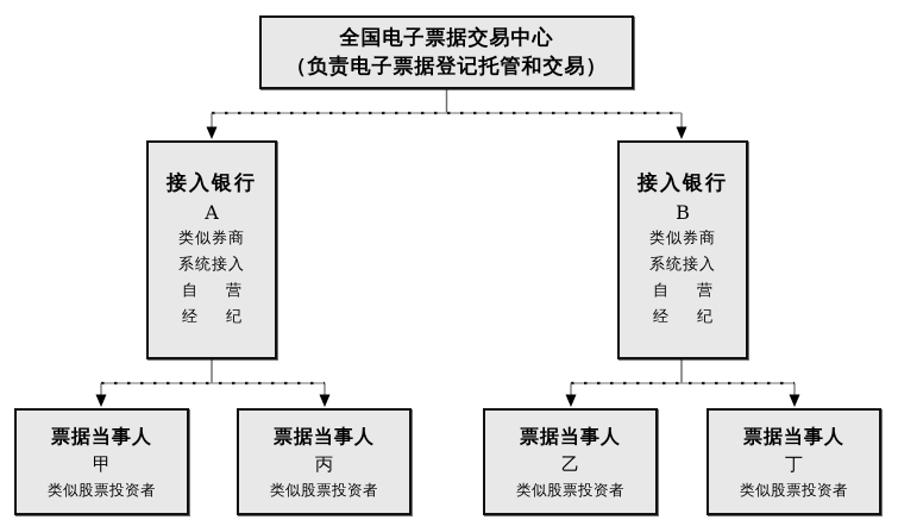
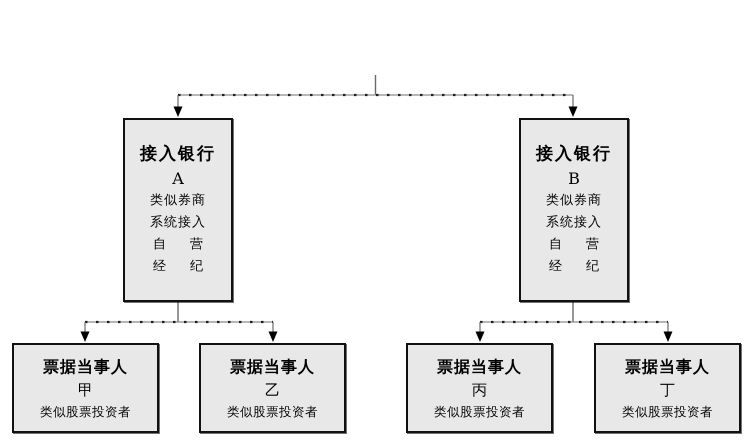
- 全国电子票据交易中心
- （负责电子票据登记托管和交易）
  接入银行
  A
  类似券商
  系统接入
  自
  营
  经
  纪
  接入银行
  B
  类似券商
  系统接入
  自
  营
  经
  纪
  票据当事人
  甲
  类似股票投资者
  票据当事人
- 丙
+ 乙
  类似股票投资者
  票据当事人
- 乙
+ 丙
  类似股票投资者
  票据当事人
  丁
  类似股票投资者
